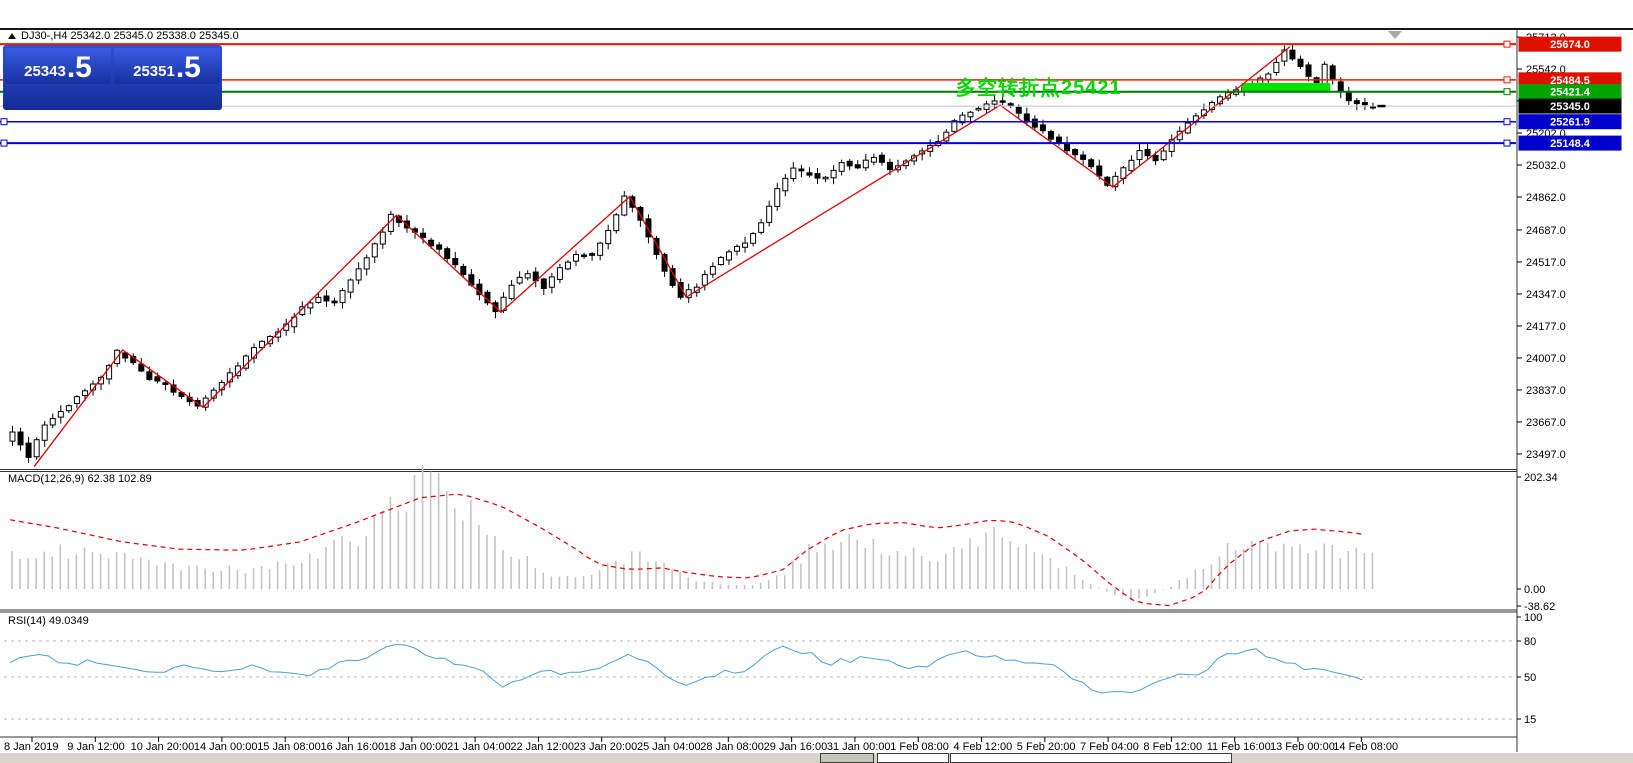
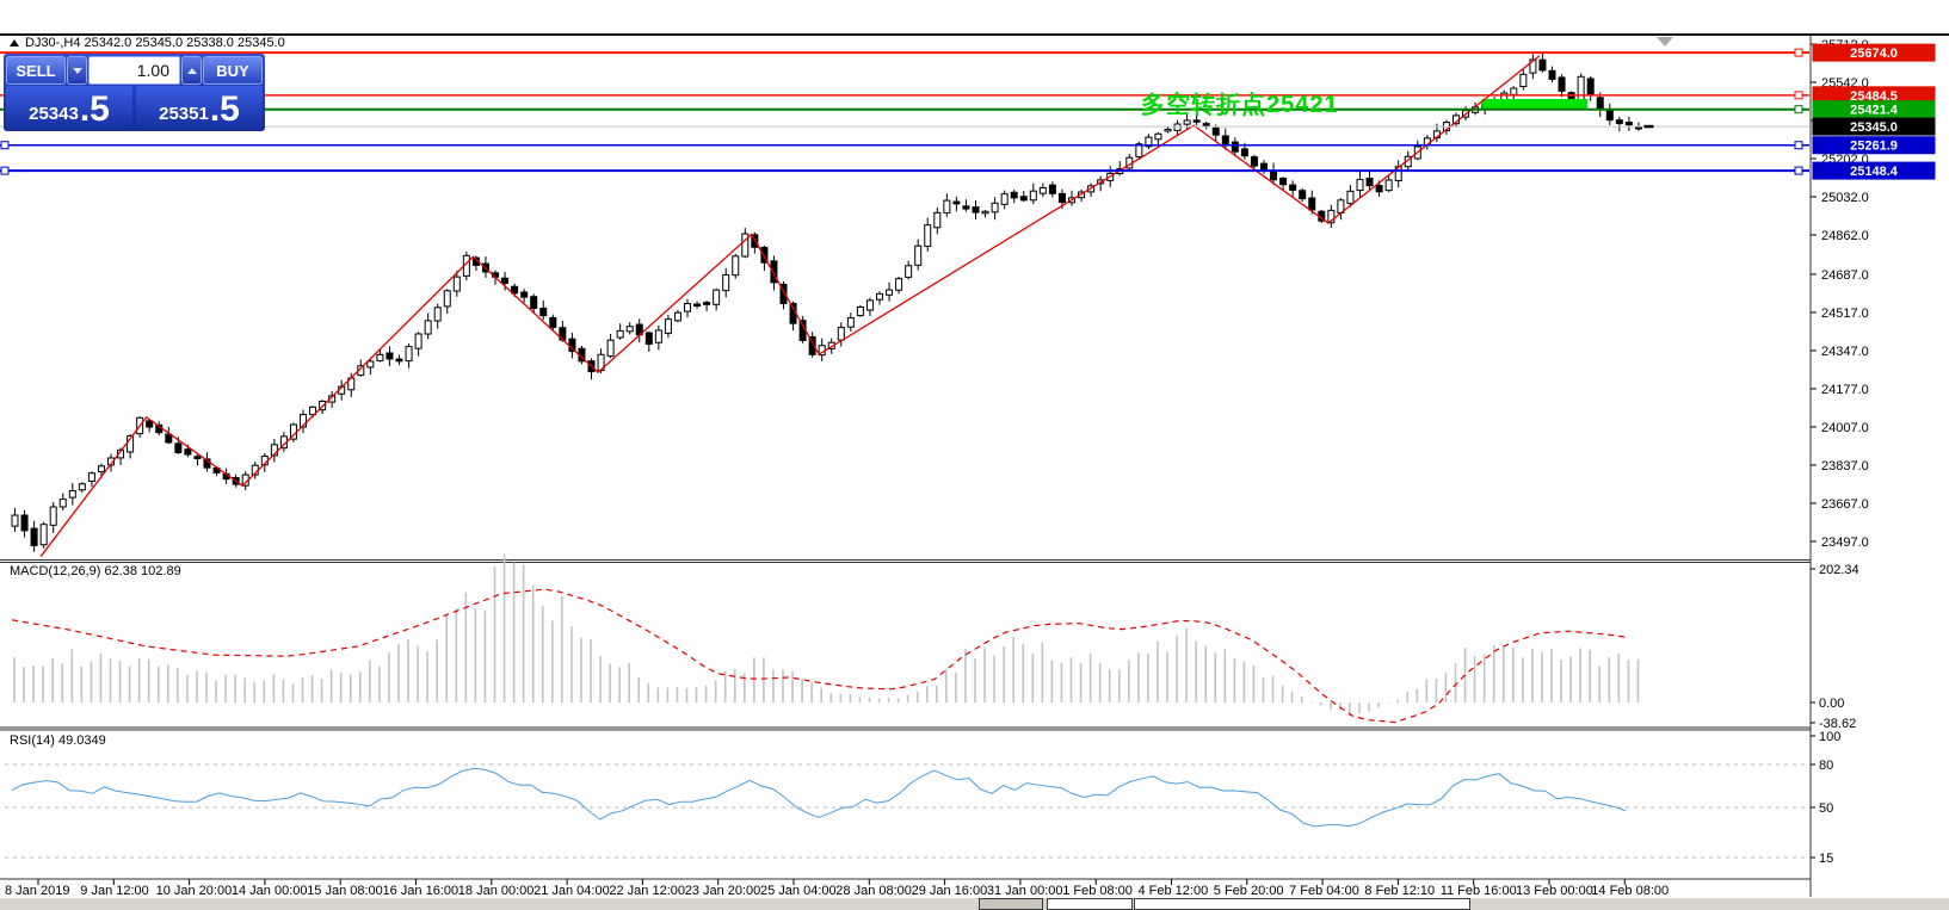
  25542.0
  25202.0
  25032.0
  24862.0
  24687.0
  24517.0
  24347.0
  24177.0
  24007.0
  23837.0
  23667.0
  23497.0
  202.34
  0.00
  -38.62
  100
  80
  50
  15
  8 Jan 2019
  9 Jan 12:00
  10 Jan 20:00
  14 Jan 00:00
  15 Jan 08:00
  16 Jan 16:00
  18 Jan 00:00
  21 Jan 04:00
  22 Jan 12:00
  23 Jan 20:00
  25 Jan 04:00
  28 Jan 08:00
  29 Jan 16:00
  31 Jan 00:00
  1 Feb 08:00
  4 Feb 12:00
  5 Feb 20:00
  7 Feb 04:00
- 8 Feb 12:00
+ 8 Feb 12:10
  11 Feb 16:00
  13 Feb 00:00
  14 Feb 08:00
  25674.0
  25484.5
  25421.4
  25345.0
  25261.9
  25148.4
  DJ30-,H4 25342.0 25345.0 25338.0 25345.0
+ SELL
+ 1.00
+ BUY
  25343
  .5
  25351
  .5
  MACD(12,26,9) 62.38 102.89
  RSI(14) 49.0349
  多空转折点25421
